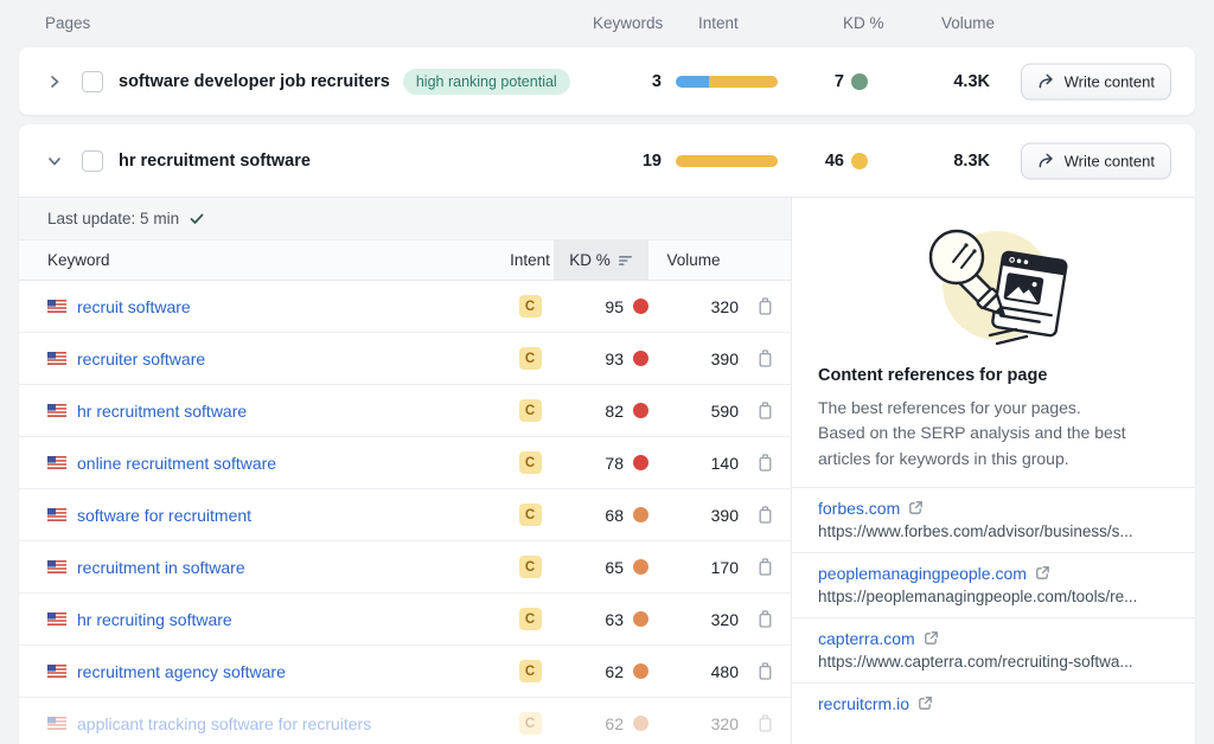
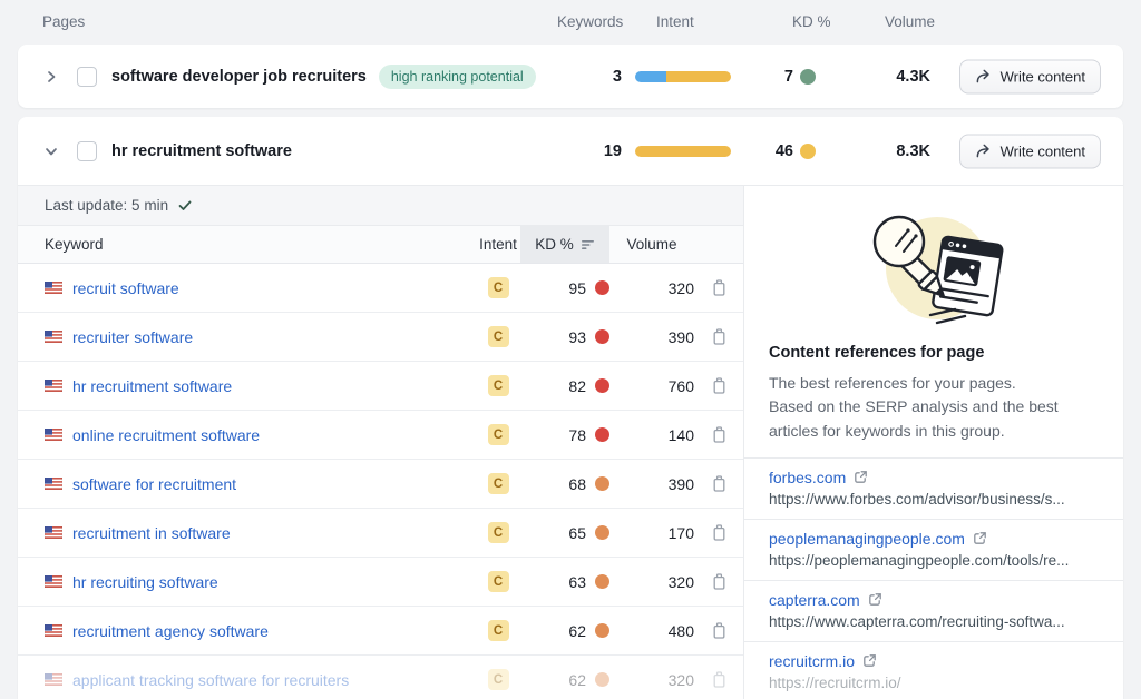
  Pages
  Keywords
  Intent
  KD %
  Volume
  software developer job recruiters
  high ranking potential
  3
  7
  4.3K
  Write content
  hr recruitment software
  19
  46
  8.3K
  Write content
  Last update: 5 min
  Keyword
  Intent
  KD %
  Volume
  recruit software
  C
  95
  320
  recruiter software
  C
  93
  390
  hr recruitment software
  C
  82
- 590
+ 760
  online recruitment software
  C
  78
  140
  software for recruitment
  C
  68
  390
  recruitment in software
  C
  65
  170
  hr recruiting software
  C
  63
  320
  recruitment agency software
  C
  62
  480
  applicant tracking software for recruiters
  C
  62
  320
  Content references for page
  The best references for your pages.
  Based on the SERP analysis and the best
  articles for keywords in this group.
  forbes.com
  https://www.forbes.com/advisor/business/s...
  peoplemanagingpeople.com
  https://peoplemanagingpeople.com/tools/re...
  capterra.com
  https://www.capterra.com/recruiting-softwa...
  recruitcrm.io
+ https://recruitcrm.io/
